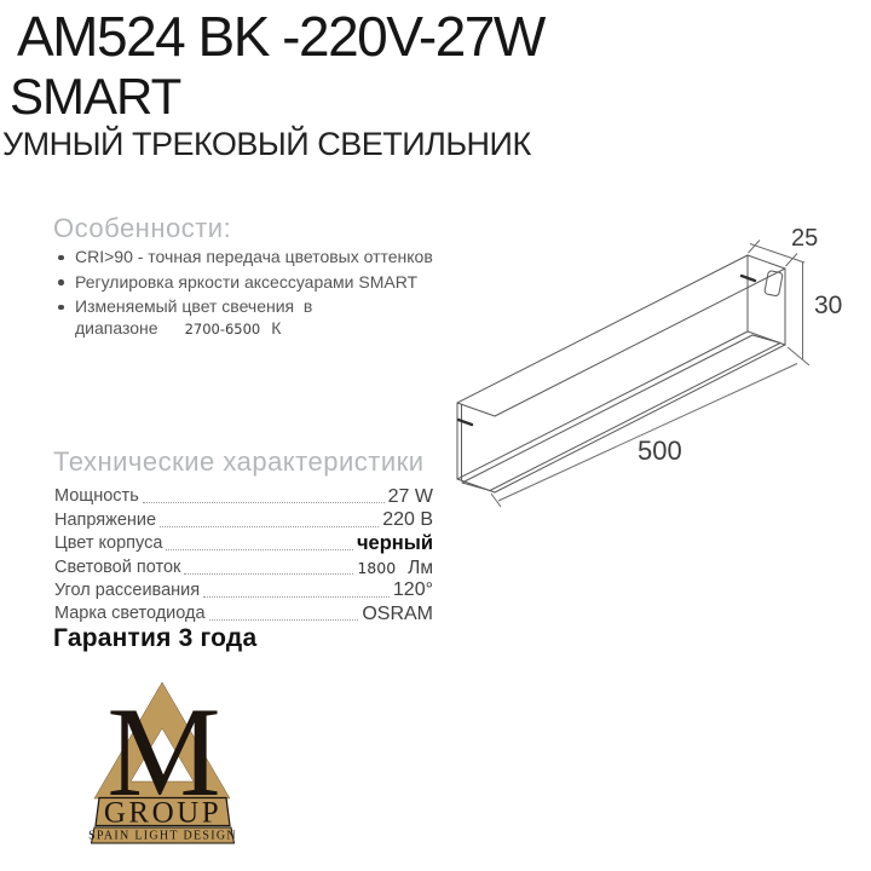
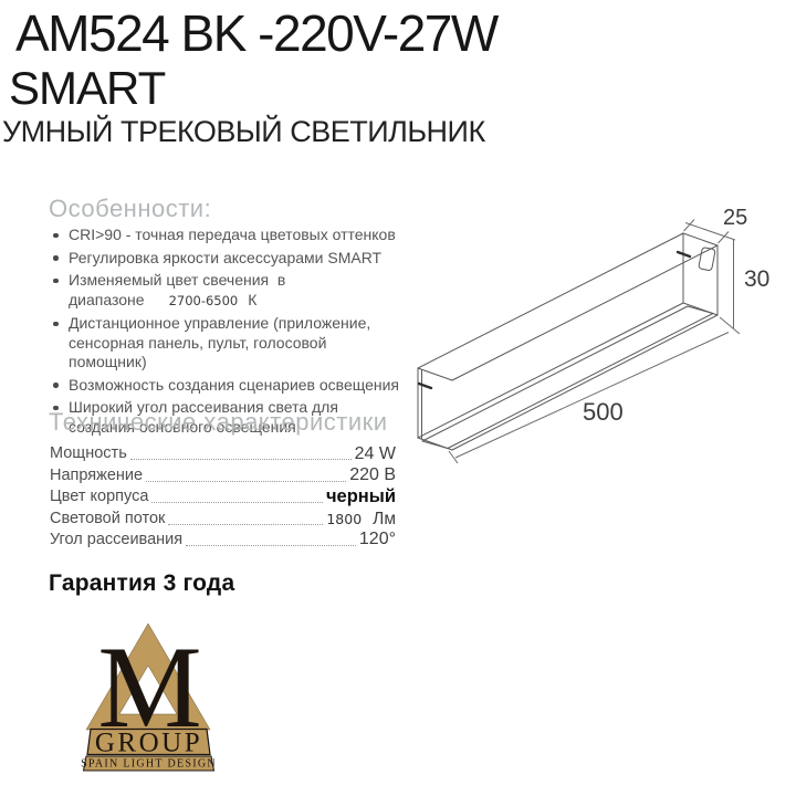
  AM524 BK -220V-27W
  SMART
  УМНЫЙ ТРЕКОВЫЙ СВЕТИЛЬНИК
  Особенности:
  CRI>90 - точная передача цветовых оттенков
  Регулировка яркости аксессуарами SMART
  Изменяемый цвет свечения в диапазоне 2700-6500 К
+ Дистанционное управление (приложение, сенсорная панель, пульт, голосовой помощник)
+ Возможность создания сценариев освещения
+ Широкий угол рассеивания света для создания основного освещения
  Технические характеристики
  Мощность
- 27 W
+ 24 W
  Напряжение
  220 В
  Цвет корпуса
  черный
  Световой поток
  1800
  Лм
  Угол рассеивания
  120°
- Марка светодиода
- OSRAM
  Гарантия 3 года
  25
  30
  500
  M
  GROUP
  SPAIN LIGHT DESIGN
